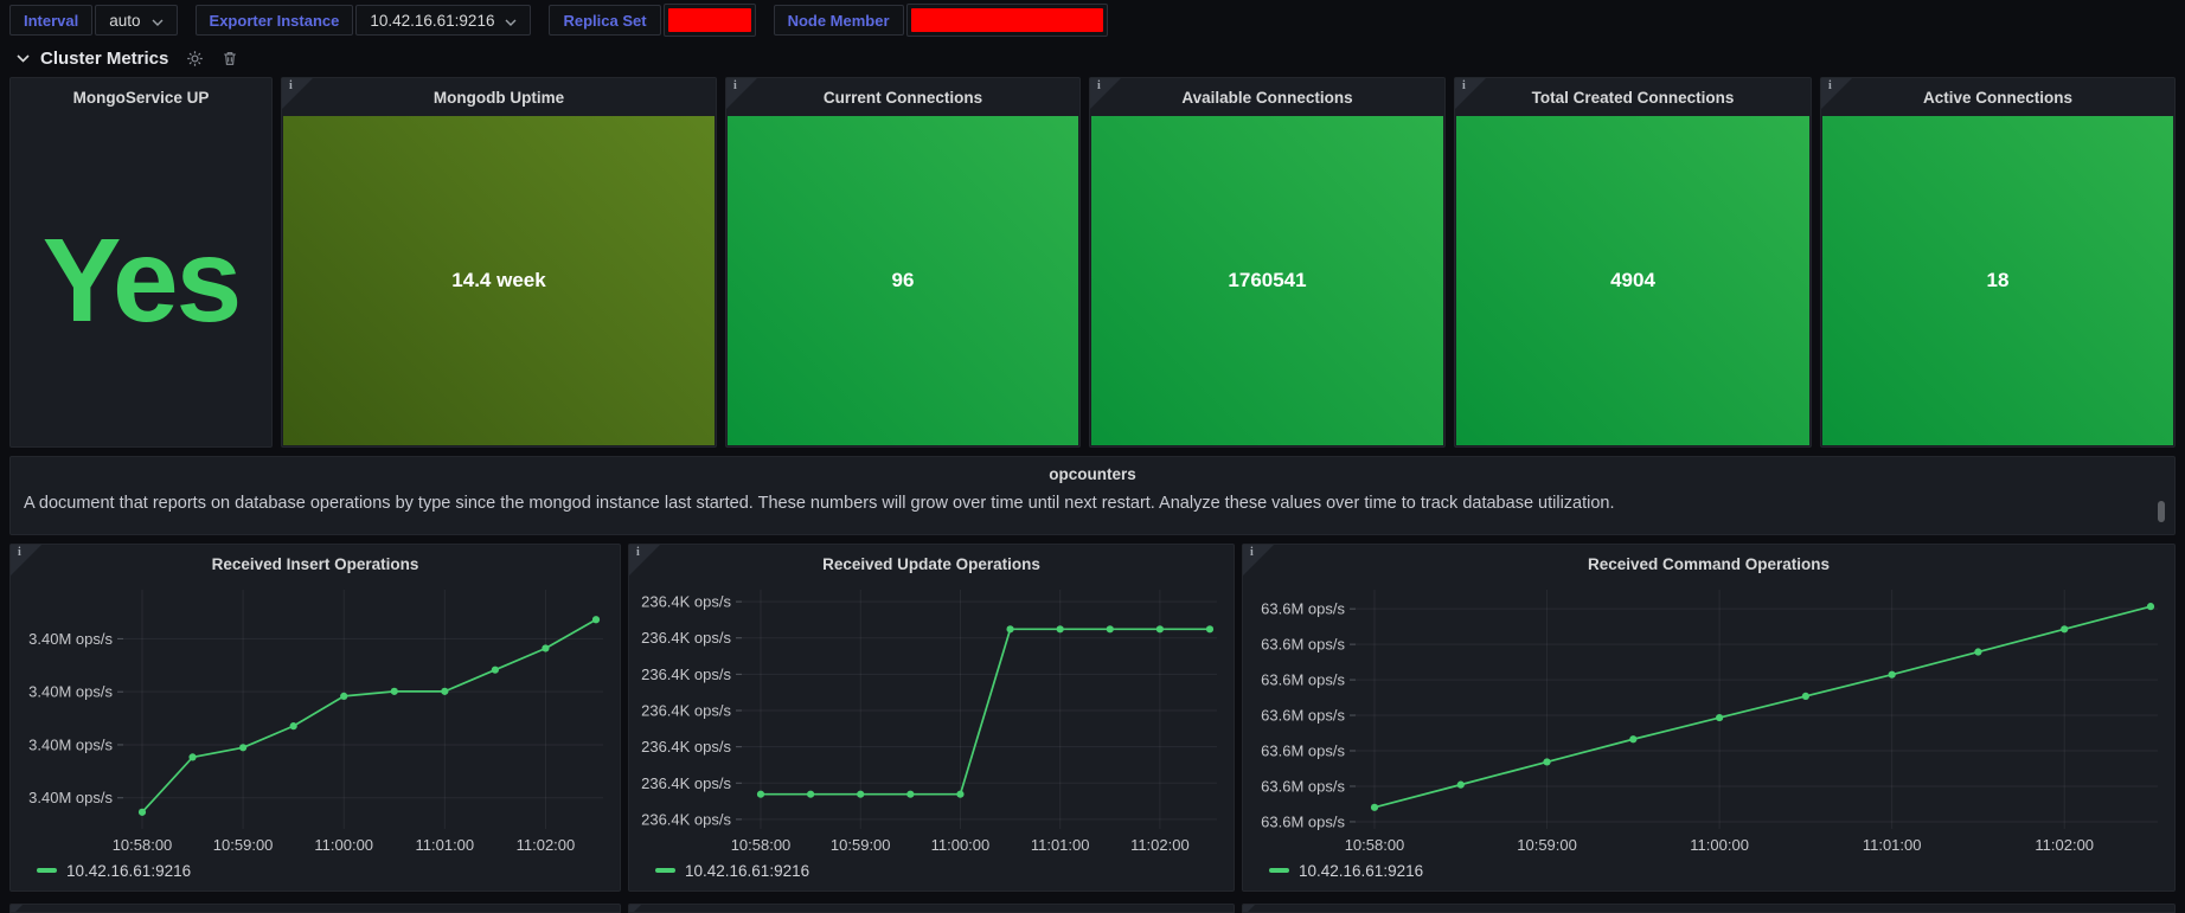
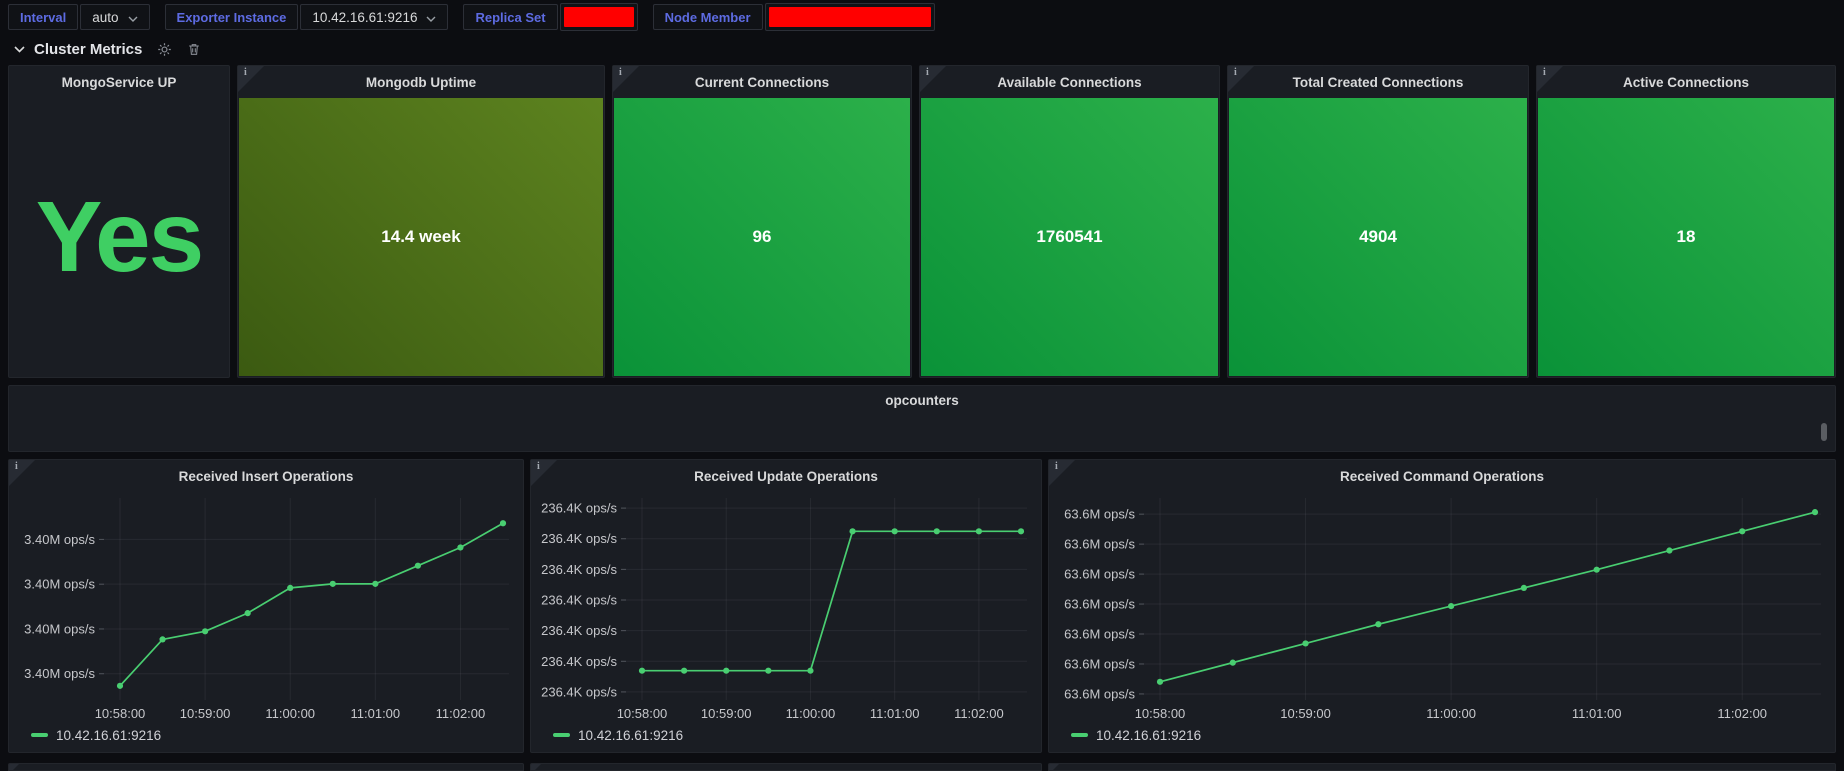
  Interval
  auto
  Exporter Instance
  10.42.16.61:9216
  Replica Set
  Node Member
  Cluster Metrics
  MongoService UP
  Yes
  i
  Mongodb Uptime
  14.4 week
  i
  Current Connections
  96
  i
  Available Connections
  1760541
  i
  Total Created Connections
  4904
  i
  Active Connections
  18
  opcounters
- A document that reports on database operations by type since the mongod instance last started. These numbers will grow over time until next restart. Analyze these values over time to track database utilization.
  i
  Received Insert Operations
  3.40M ops/s
  3.40M ops/s
  3.40M ops/s
  3.40M ops/s
  10:58:00
  10:59:00
  11:00:00
  11:01:00
  11:02:00
  10.42.16.61:9216
  i
  Received Update Operations
  236.4K ops/s
  236.4K ops/s
  236.4K ops/s
  236.4K ops/s
  236.4K ops/s
  236.4K ops/s
  236.4K ops/s
  10:58:00
  10:59:00
  11:00:00
  11:01:00
  11:02:00
  10.42.16.61:9216
  i
  Received Command Operations
  63.6M ops/s
  63.6M ops/s
  63.6M ops/s
  63.6M ops/s
  63.6M ops/s
  63.6M ops/s
  63.6M ops/s
  10:58:00
  10:59:00
  11:00:00
  11:01:00
  11:02:00
  10.42.16.61:9216
